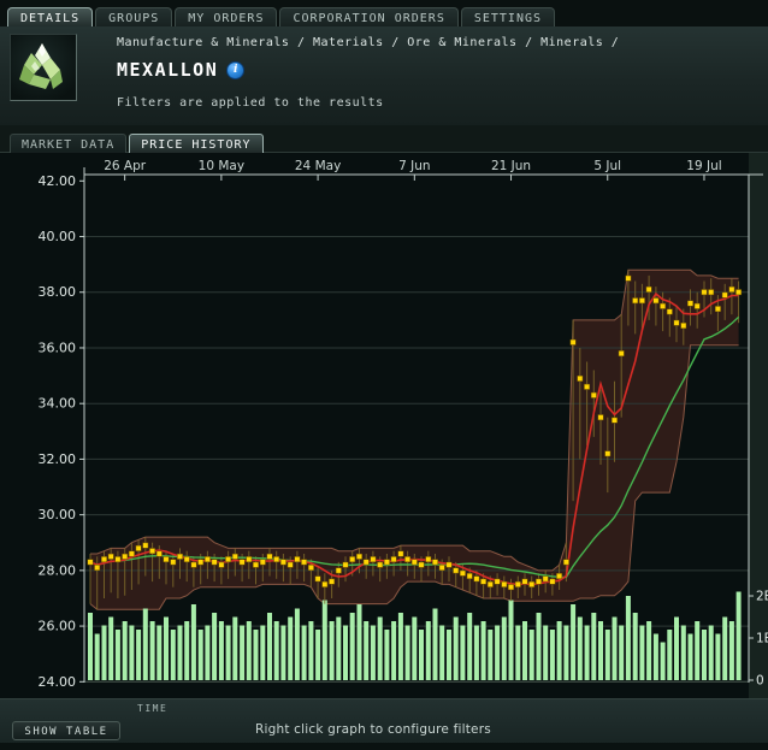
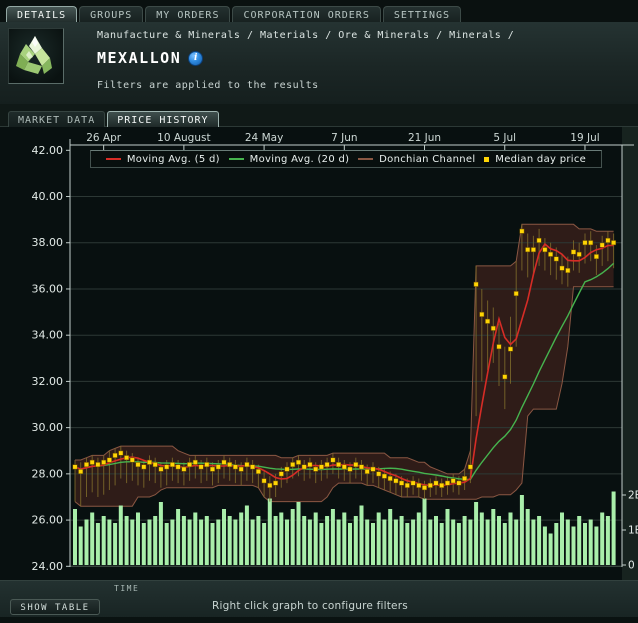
  DETAILS GROUPS MY ORDERS CORPORATION ORDERS SETTINGS
  Manufacture & Minerals / Materials / Ore & Minerals / Minerals /
  MEXALLON
  i
  Filters are applied to the results
  MARKET DATA PRICE HISTORY
  26 Apr
- 10 May
+ 10 August
  24 May
  7 Jun
  21 Jun
  5 Jul
  19 Jul
  24.00
  26.00
  28.00
  30.00
  32.00
  34.00
  36.00
  38.00
  40.00
  42.00
  0
+ Moving Avg. (5 d)
+ Moving Avg. (20 d)
+ Donchian Channel
+ Median day price
  SHOW TABLE
  TIME
  Right click graph to configure filters
